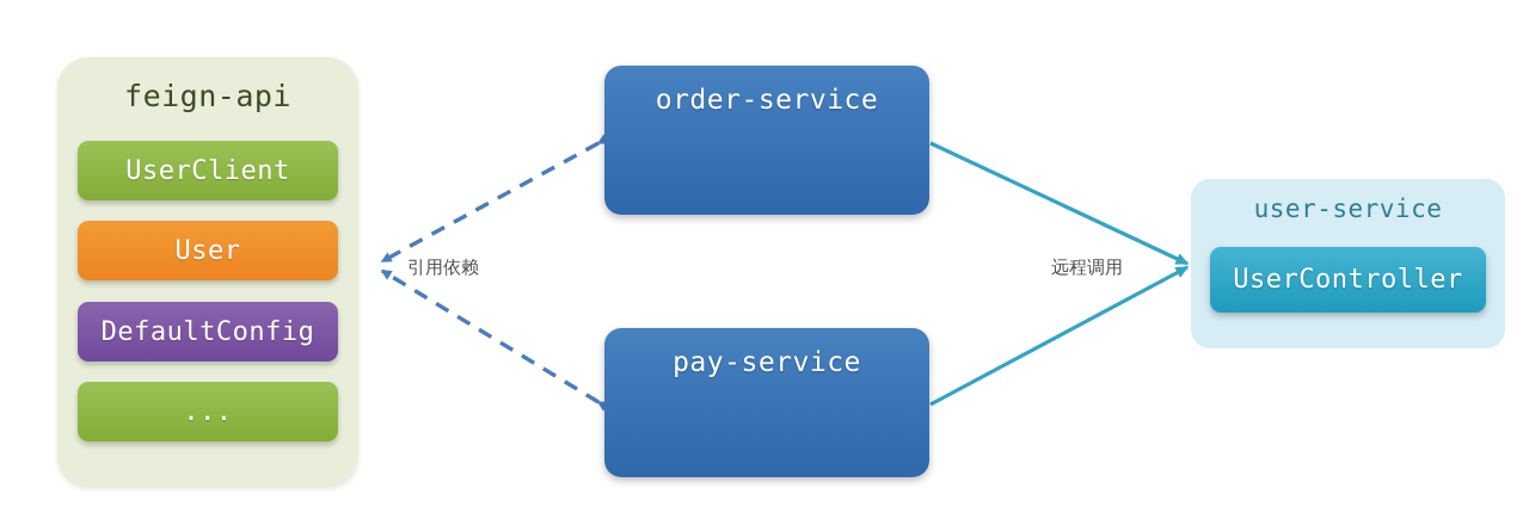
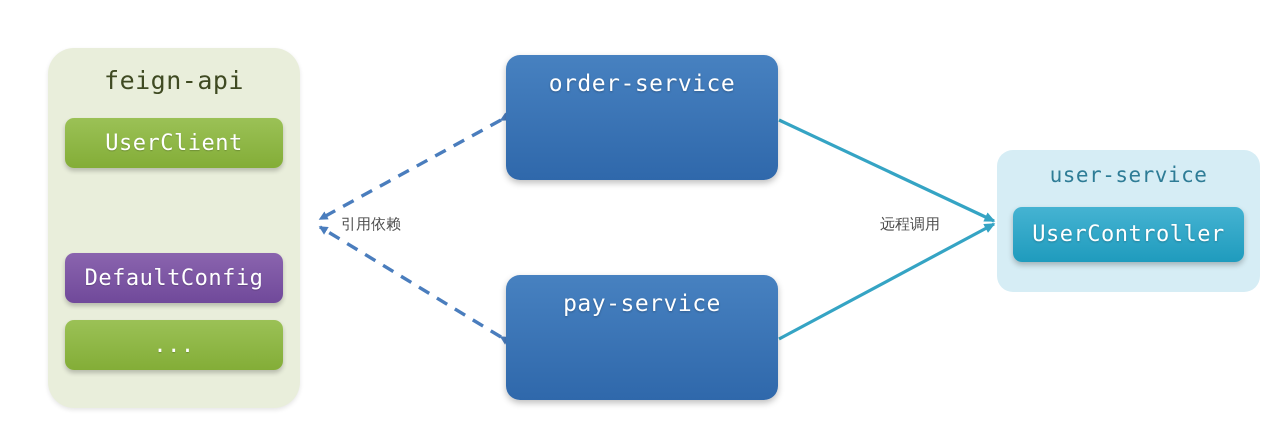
  feign-api
  UserClient
- User
  DefaultConfig
  ...
  order-service
  pay-service
  user-service
  UserController
  引用依赖
  远程调用
